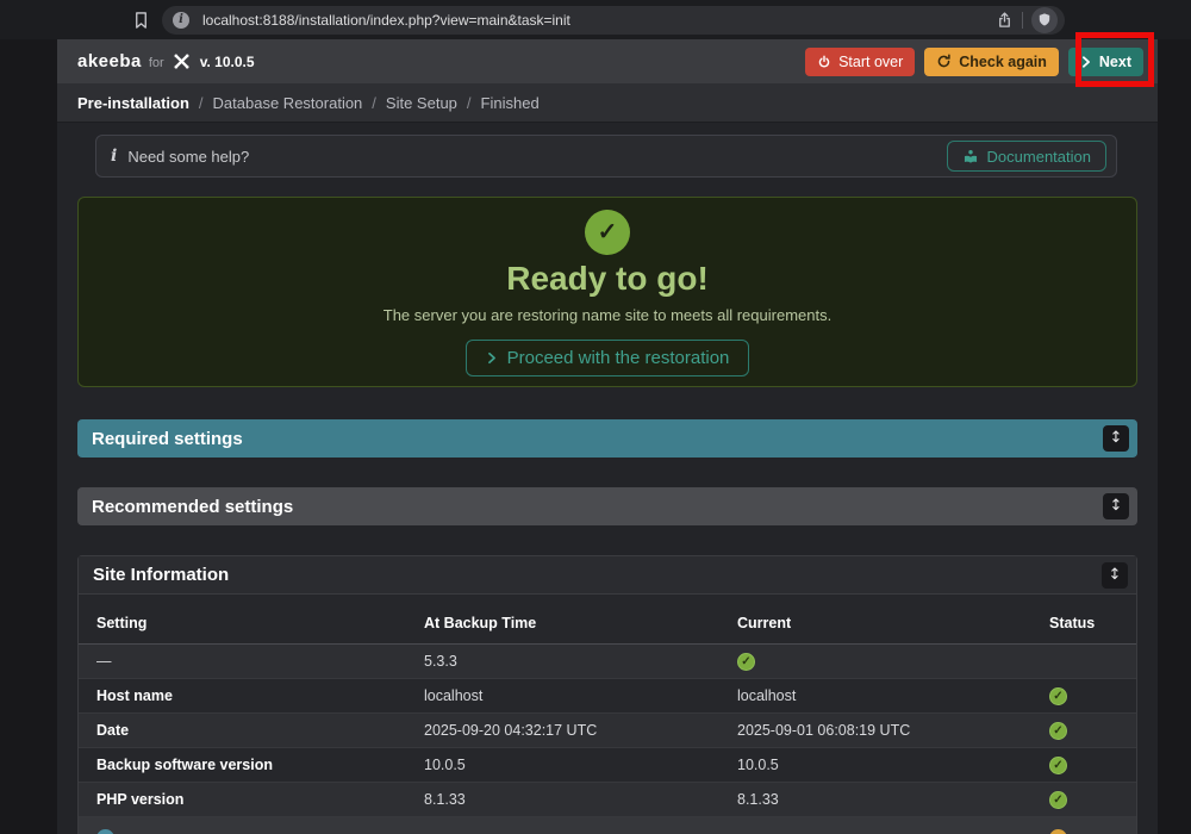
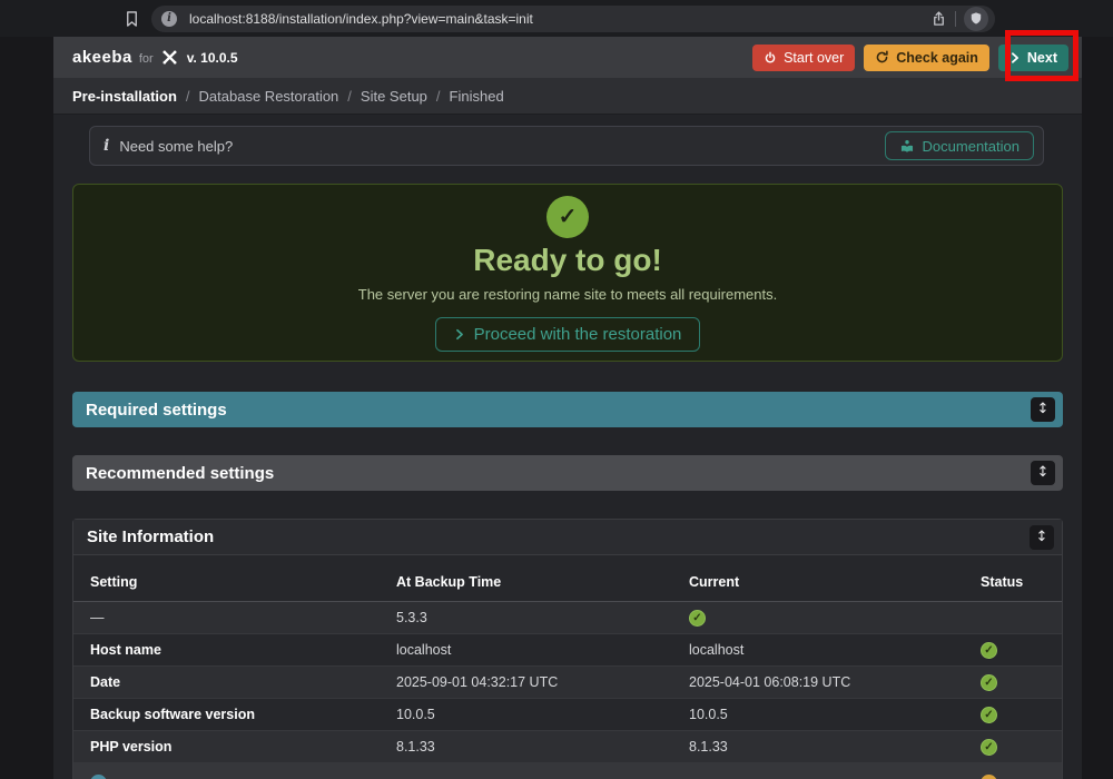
  i
  localhost:8188/installation/index.php?view=main&task=init
  akeeba
  for
  v. 10.0.5
  Start over
  Check again
  Next
  Pre-installation
  /
  Database Restoration
  /
  Site Setup
  /
  Finished
  i
  Need some help?
  Documentation
  ✓
  Ready to go!
  The server you are restoring name site to meets all requirements.
  Proceed with the restoration
  Required settings
  ↕
  Recommended settings
  ↕
  Site Information
  ↕
  Setting
  At Backup Time
  Current
  Status
  —
  5.3.3
  ✓
  Host name
  localhost
  localhost
  ✓
  Date
- 2025-09-20 04:32:17 UTC
+ 2025-09-01 04:32:17 UTC
- 2025-09-01 06:08:19 UTC
+ 2025-04-01 06:08:19 UTC
  ✓
  Backup software version
  10.0.5
  10.0.5
  ✓
  PHP version
  8.1.33
  8.1.33
  ✓
